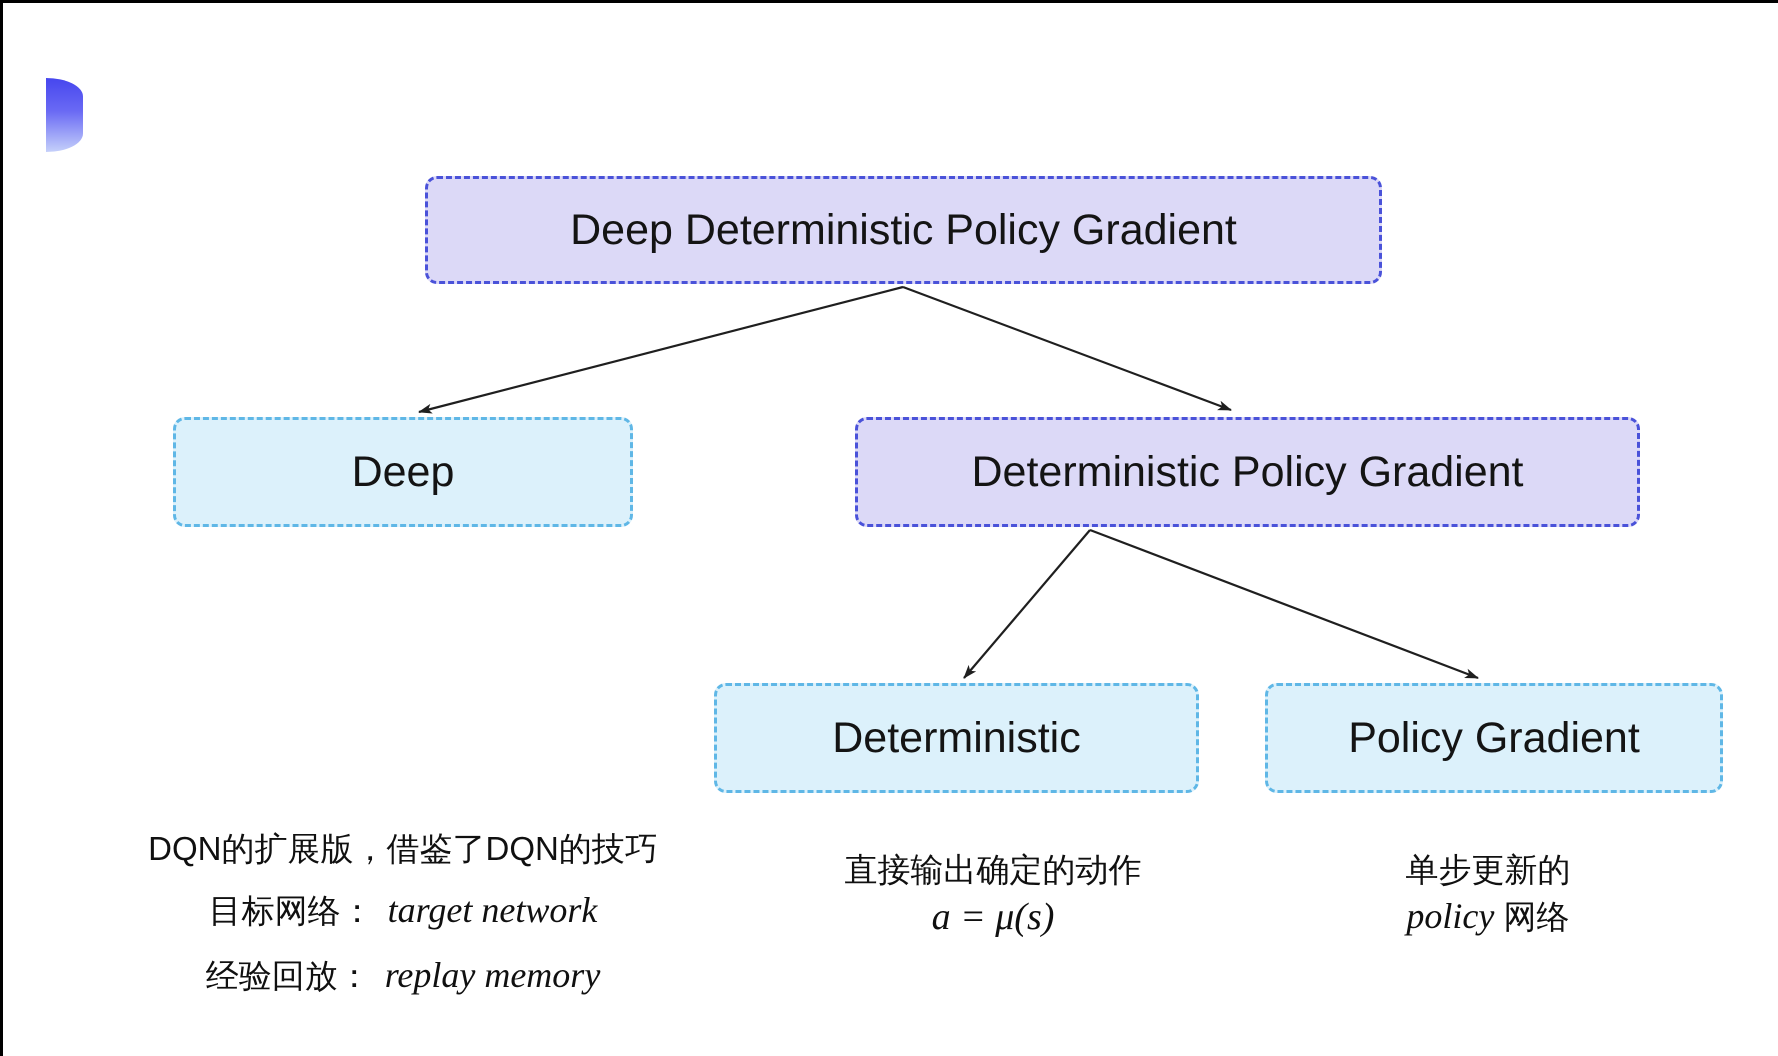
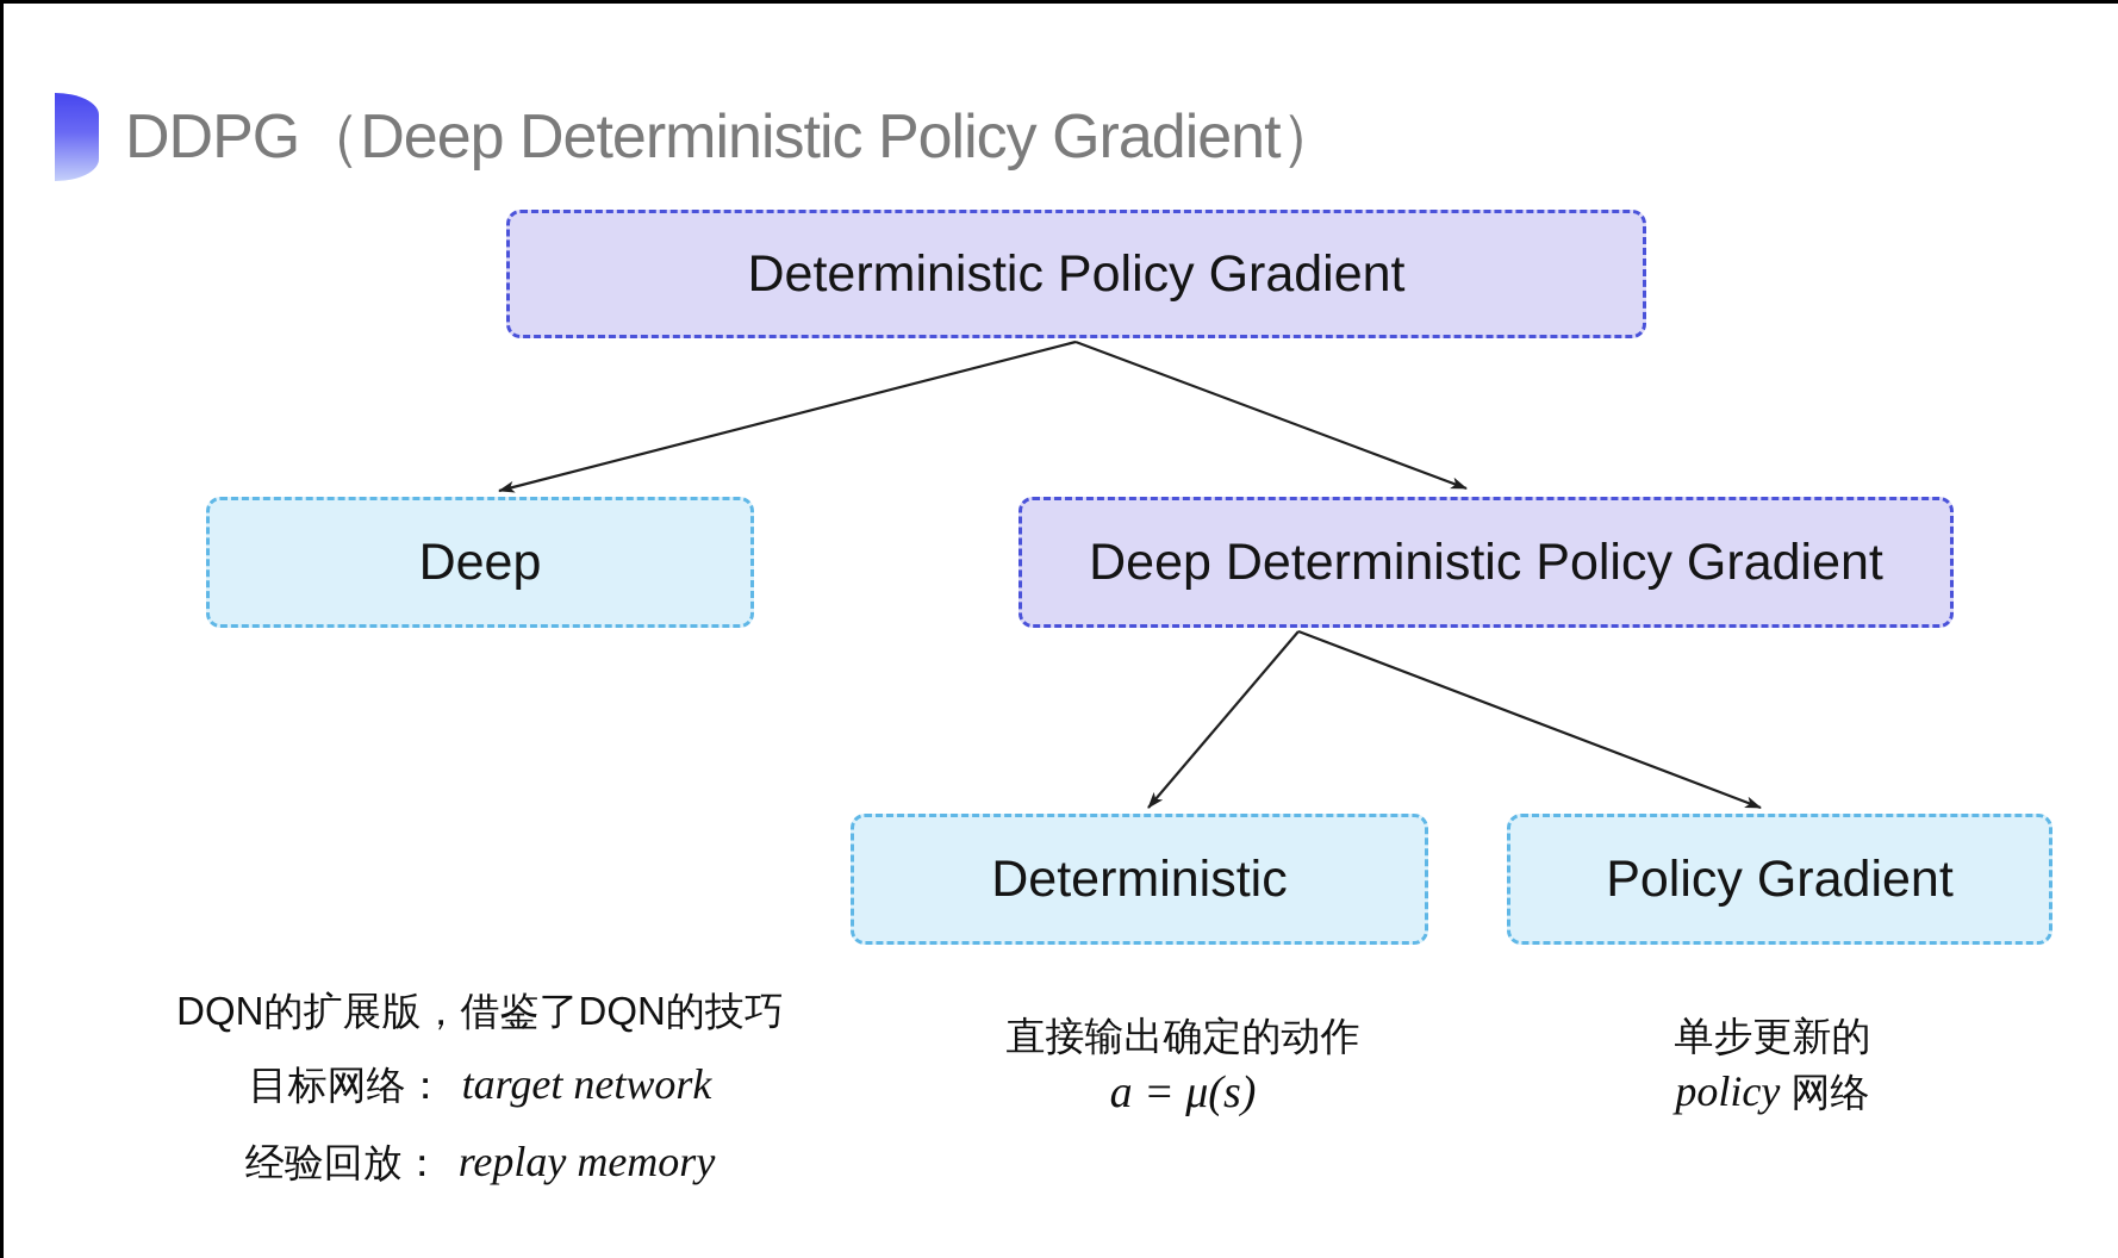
+ DDPG（Deep Deterministic Policy Gradient）
- Deep Deterministic Policy Gradient
+ Deterministic Policy Gradient
  Deep
- Deterministic Policy Gradient
+ Deep Deterministic Policy Gradient
  Deterministic
  Policy Gradient
  DQN的扩展版，借鉴了DQN的技巧
  目标网络： target network
  经验回放： replay memory
  直接输出确定的动作
  a = μ(s)
  单步更新的
  policy 网络
